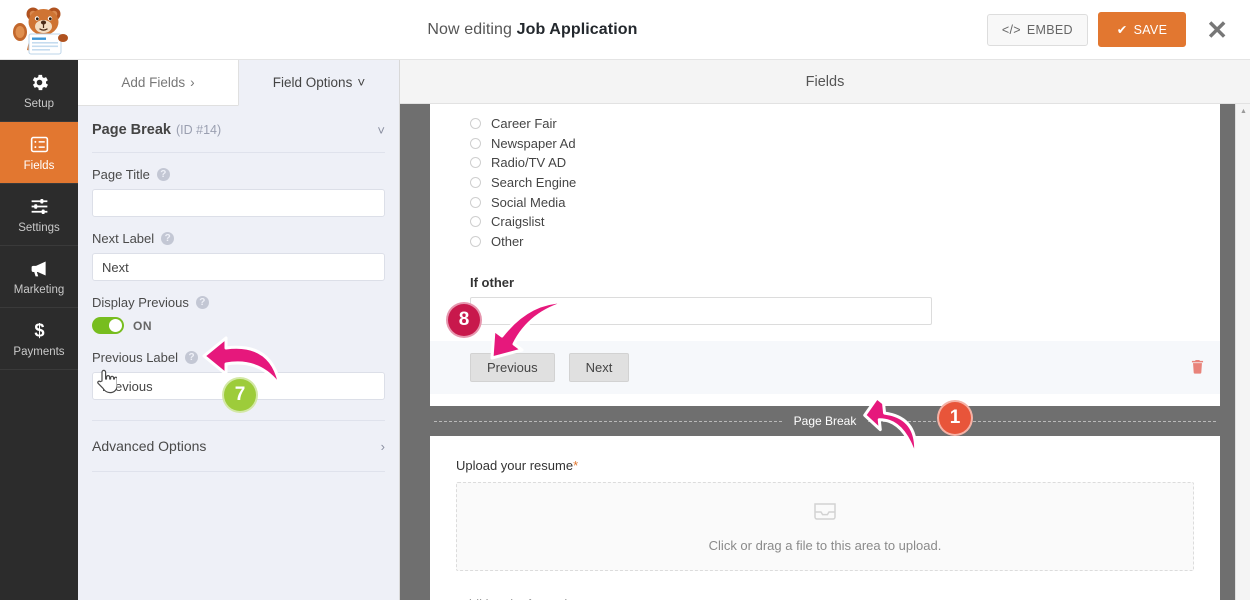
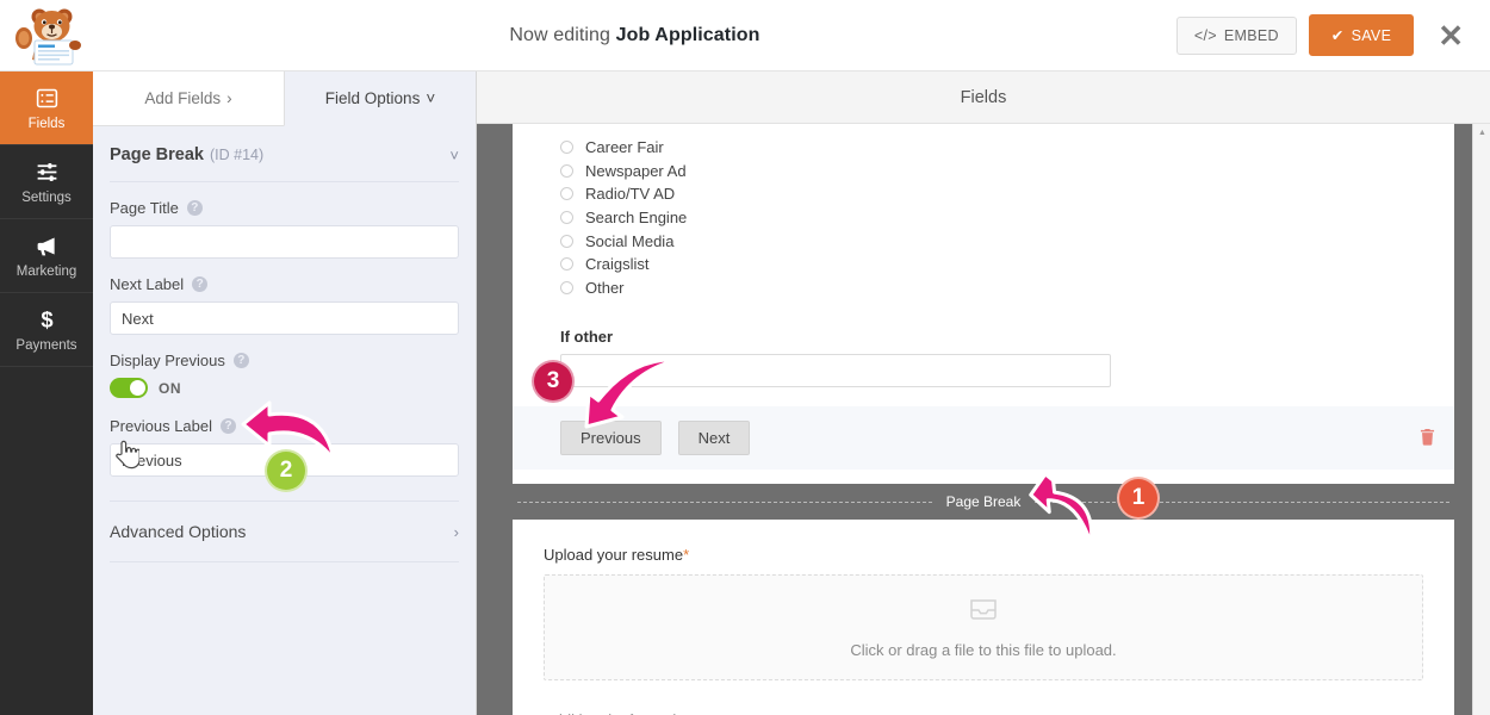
  Now editing Job Application
  </>
  EMBED
  ✔
  SAVE
  ✕
- Setup
  Fields
  Settings
  Marketing
  $
  Payments
  Add Fields
  ›
  Field Options
  ˅
  Page Break
  (ID #14)
  ˅
  Page Title
  ?
  Next Label
  ?
  Next
  Display Previous
  ?
  ON
  Previous Label
  ?
  evious
  Advanced Options
  ›
  Fields
  Career Fair
  Newspaper Ad
  Radio/TV AD
  Search Engine
  Social Media
  Craigslist
  Other
  If other
  Previous
  Next
  Page Break
  Upload your resume*
- Click or drag a file to this area to upload.
+ Click or drag a file to this file to upload.
  1
- 7
+ 2
- 8
+ 3
